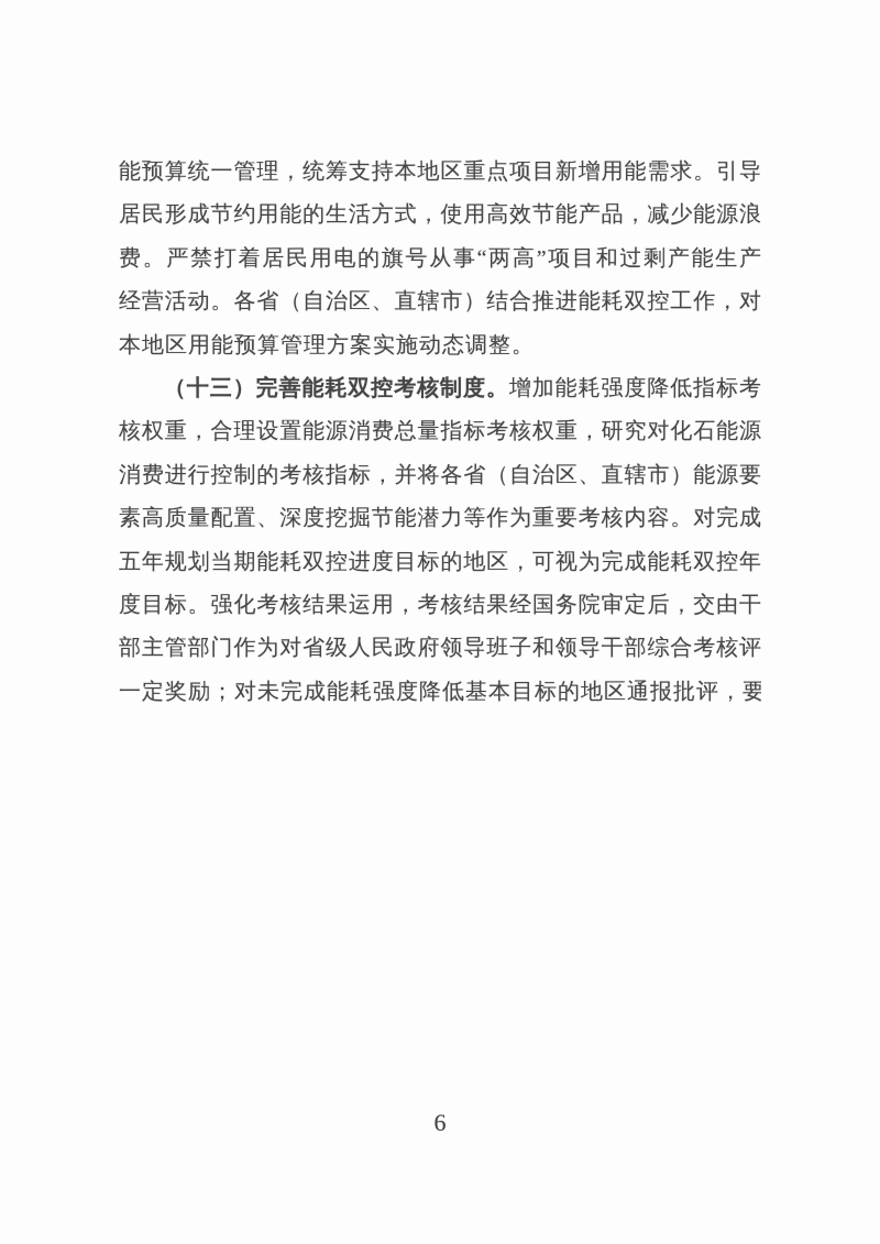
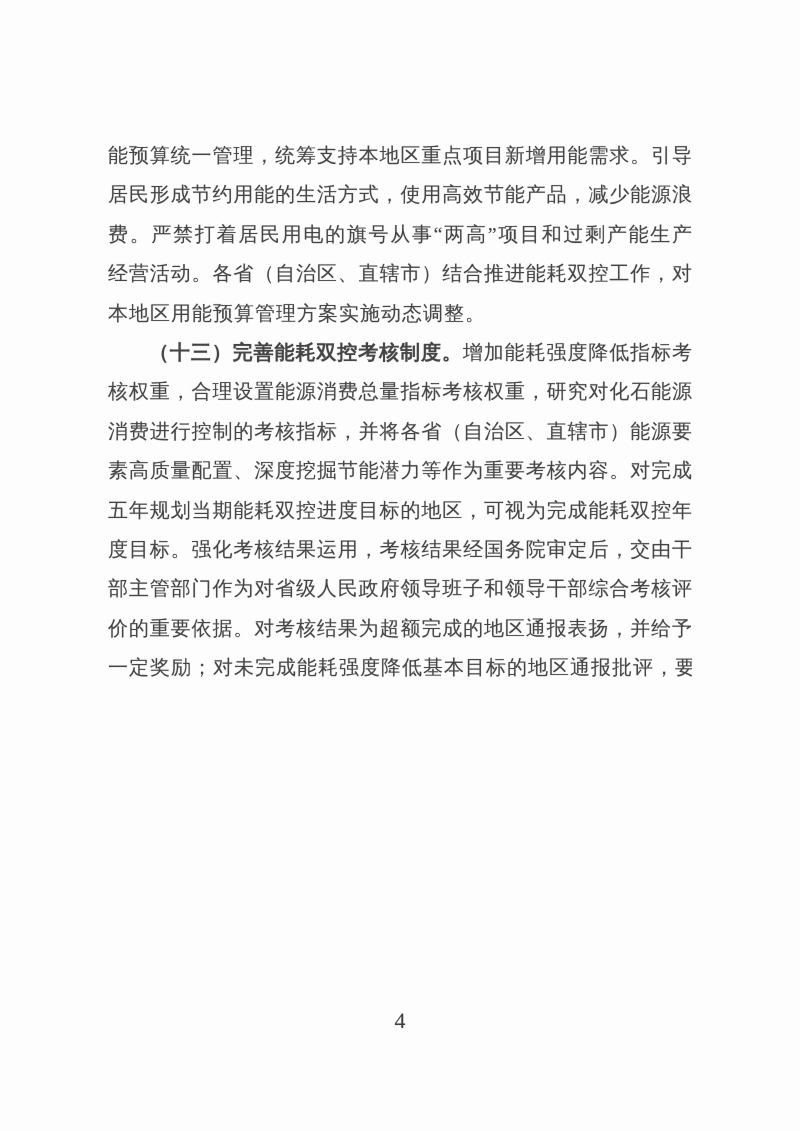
  能预算统一管理，统筹支持本地区重点项目新增用能需求。引导
  居民形成节约用能的生活方式，使用高效节能产品，减少能源浪
  费。严禁打着居民用电的旗号从事“两高”项目和过剩产能生产
  经营活动。各省（自治区、直辖市）结合推进能耗双控工作，对
  本地区用能预算管理方案实施动态调整。
  （十三）完善能耗双控考核制度。增加能耗强度降低指标考
  核权重，合理设置能源消费总量指标考核权重，研究对化石能源
  消费进行控制的考核指标，并将各省（自治区、直辖市）能源要
  素高质量配置、深度挖掘节能潜力等作为重要考核内容。对完成
  五年规划当期能耗双控进度目标的地区，可视为完成能耗双控年
  度目标。强化考核结果运用，考核结果经国务院审定后，交由干
  部主管部门作为对省级人民政府领导班子和领导干部综合考核评
+ 价的重要依据。对考核结果为超额完成的地区通报表扬，并给予
  一定奖励；对未完成能耗强度降低基本目标的地区通报批评，要
- 6
+ 4
